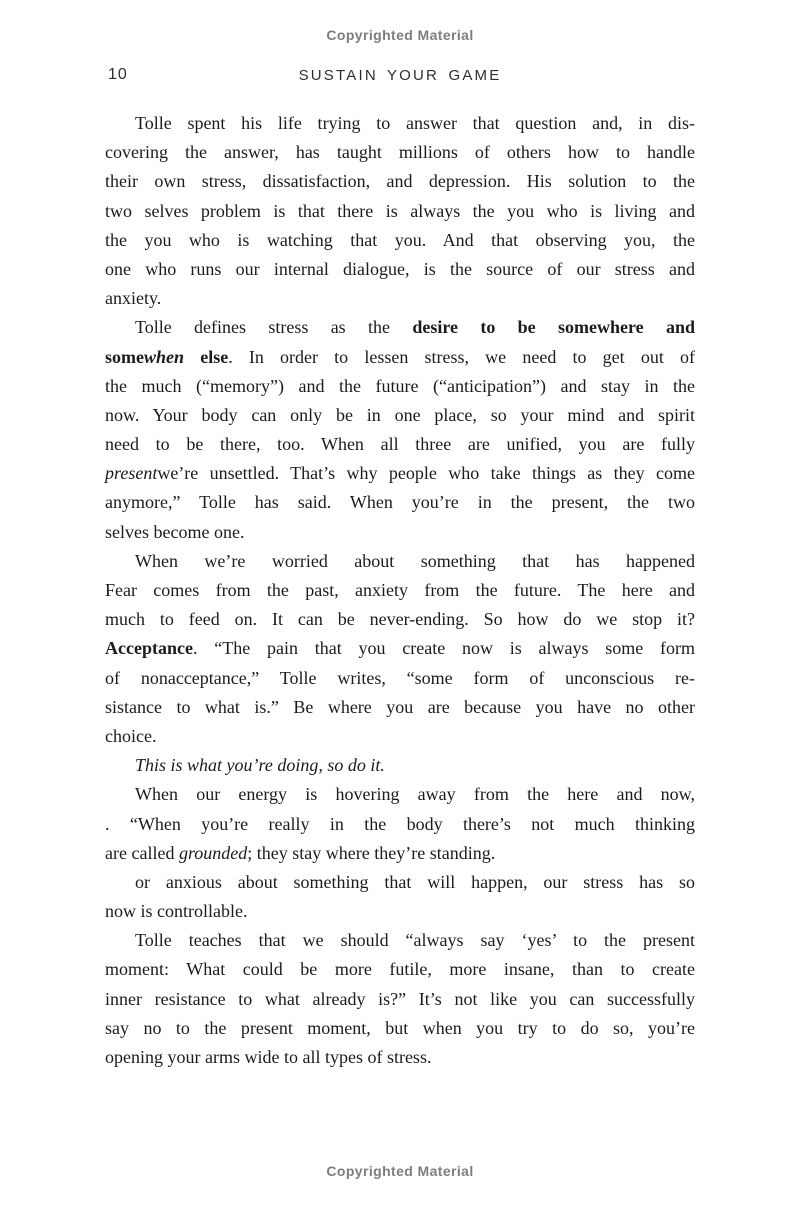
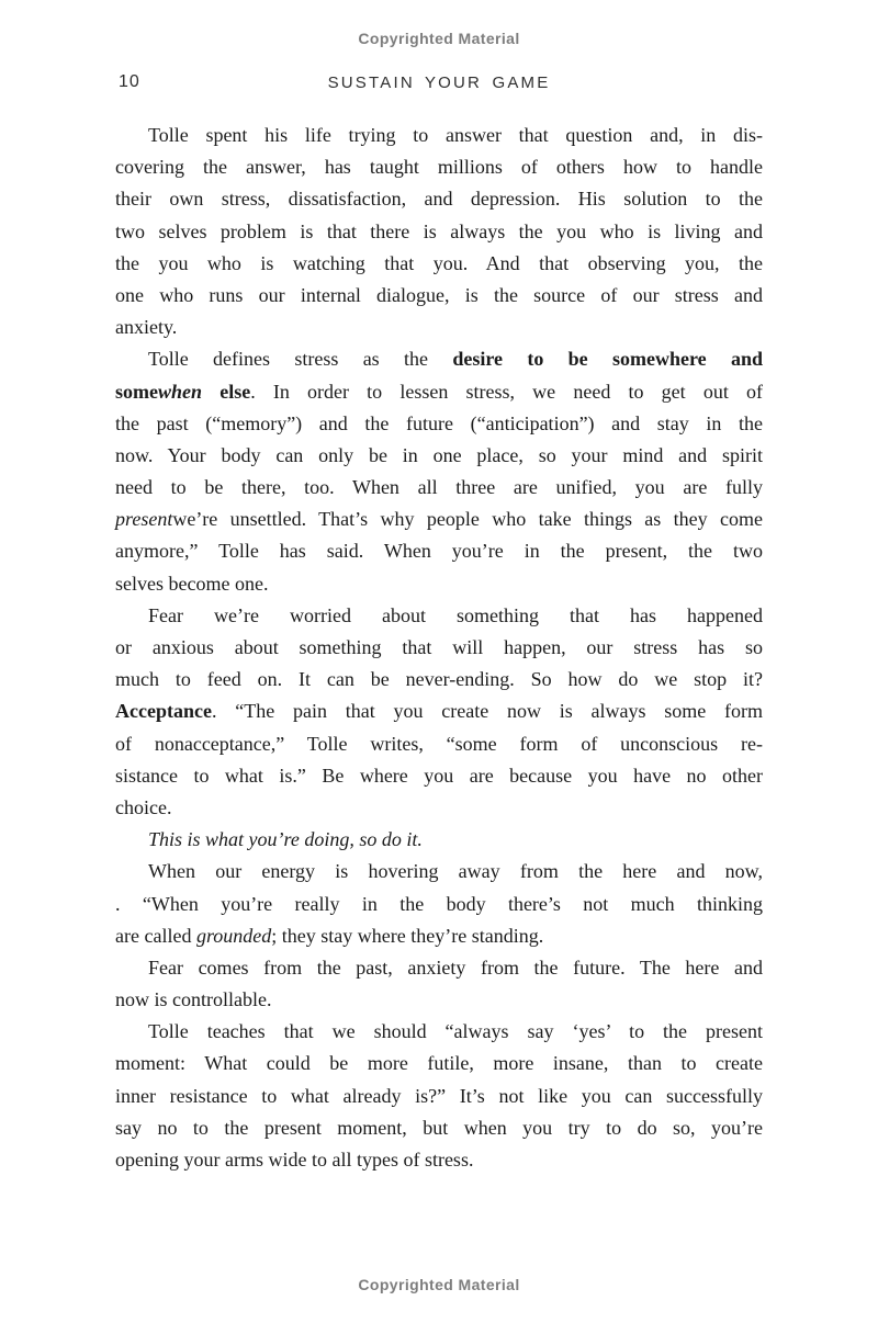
  Copyrighted Material
  10
  SUSTAIN YOUR GAME
  Tolle spent his life trying to answer that question and, in dis-
  covering the answer, has taught millions of others how to handle
  their own stress, dissatisfaction, and depression. His solution to the
  two selves problem is that there is always the you who is living and
  the you who is watching that you. And that observing you, the
  one who runs our internal dialogue, is the source of our stress and
  anxiety.
  Tolle defines stress as the desire to be somewhere and
  somewhen else. In order to lessen stress, we need to get out of
- the much (“memory”) and the future (“anticipation”) and stay in the
+ the past (“memory”) and the future (“anticipation”) and stay in the
  now. Your body can only be in one place, so your mind and spirit
  need to be there, too. When all three are unified, you are fully
  presentwe’re unsettled. That’s why people who take things as they come
  anymore,” Tolle has said. When you’re in the present, the two
  selves become one.
- When we’re worried about something that has happened
+ Fear we’re worried about something that has happened
- Fear comes from the past, anxiety from the future. The here and
+ or anxious about something that will happen, our stress has so
  much to feed on. It can be never-ending. So how do we stop it?
  Acceptance. “The pain that you create now is always some form
  of nonacceptance,” Tolle writes, “some form of unconscious re-
  sistance to what is.” Be where you are because you have no other
  choice.
  This is what you’re doing, so do it.
  When our energy is hovering away from the here and now,
  . “When you’re really in the body there’s not much thinking
  are called grounded; they stay where they’re standing.
- or anxious about something that will happen, our stress has so
+ Fear comes from the past, anxiety from the future. The here and
  now is controllable.
  Tolle teaches that we should “always say ‘yes’ to the present
  moment: What could be more futile, more insane, than to create
  inner resistance to what already is?” It’s not like you can successfully
  say no to the present moment, but when you try to do so, you’re
  opening your arms wide to all types of stress.
  Copyrighted Material
